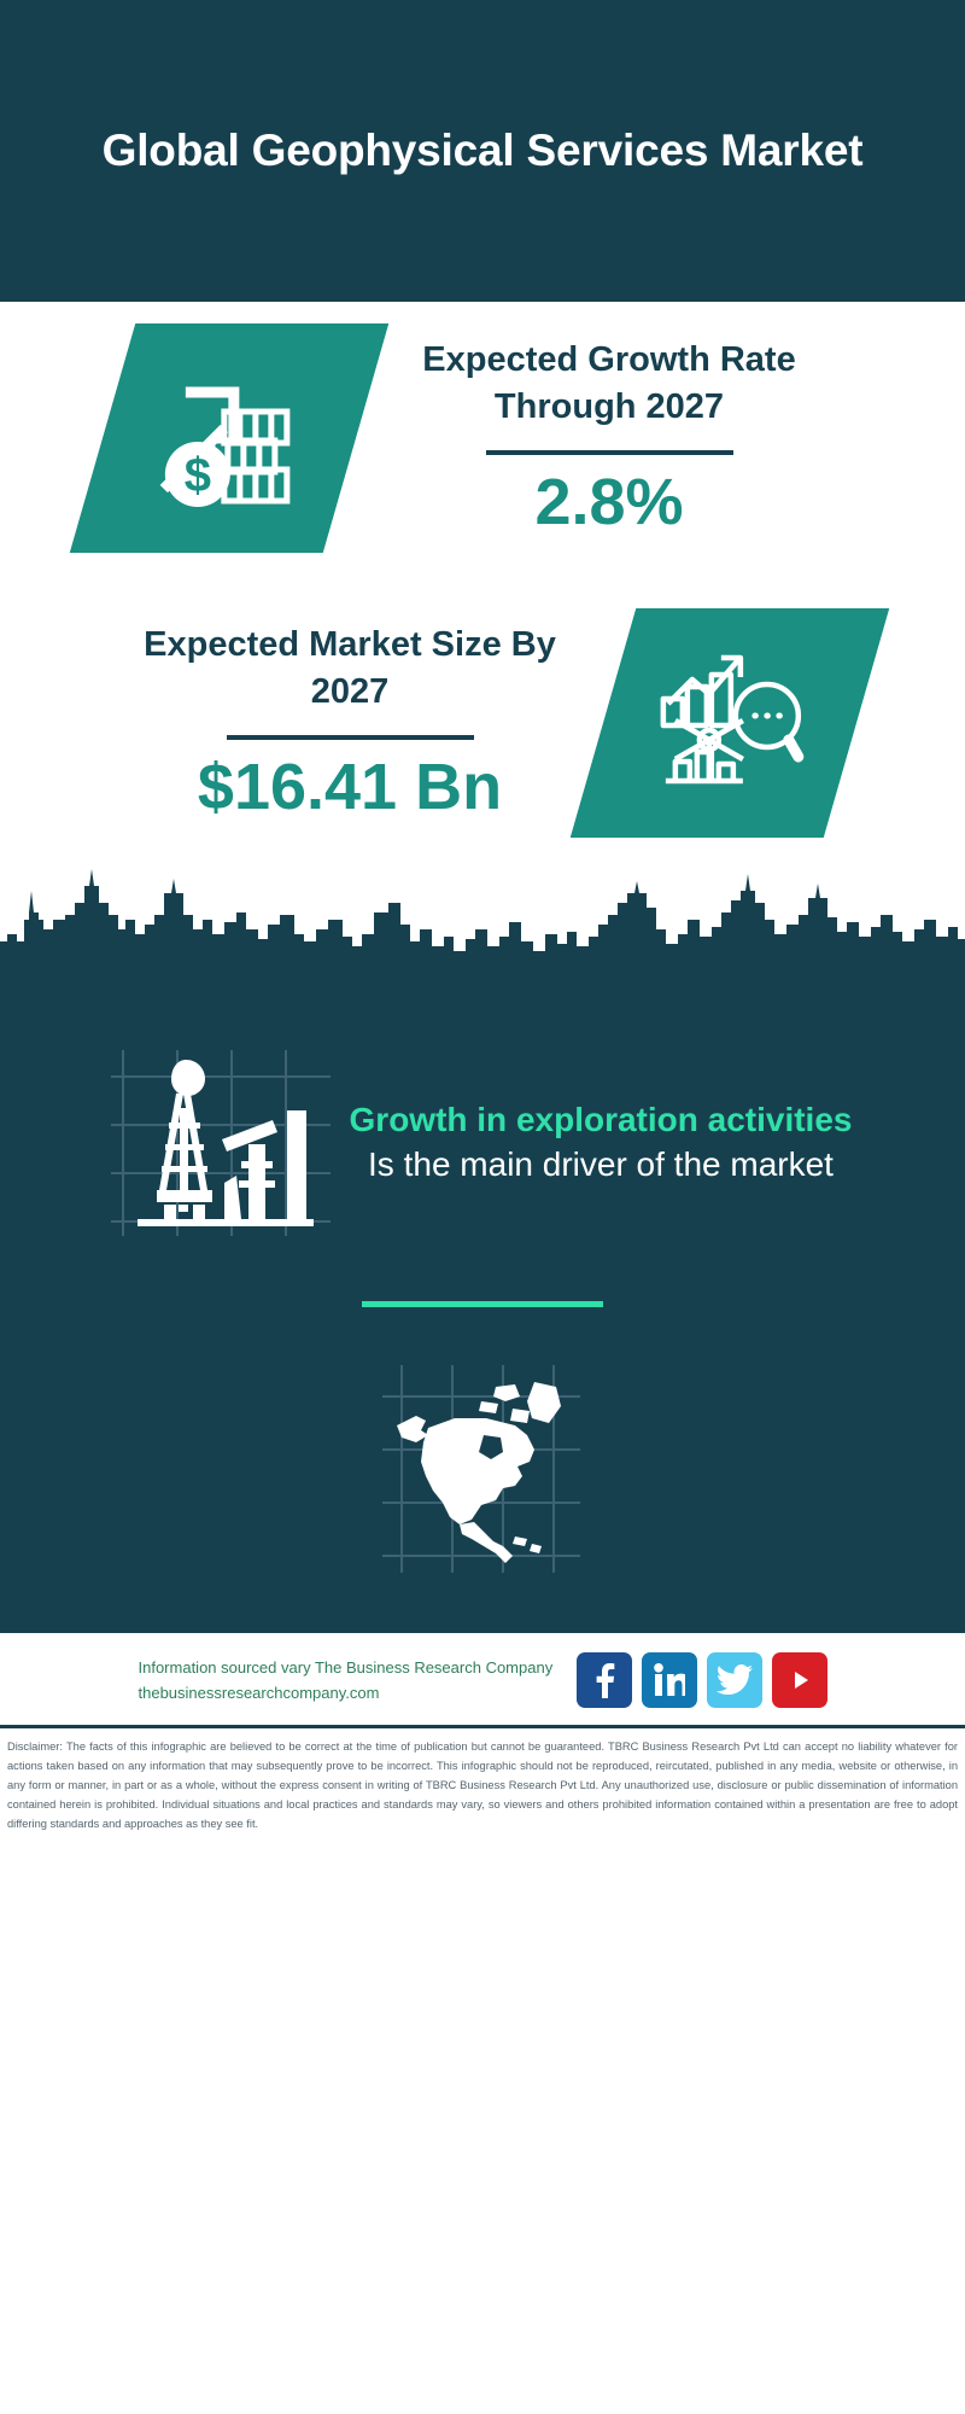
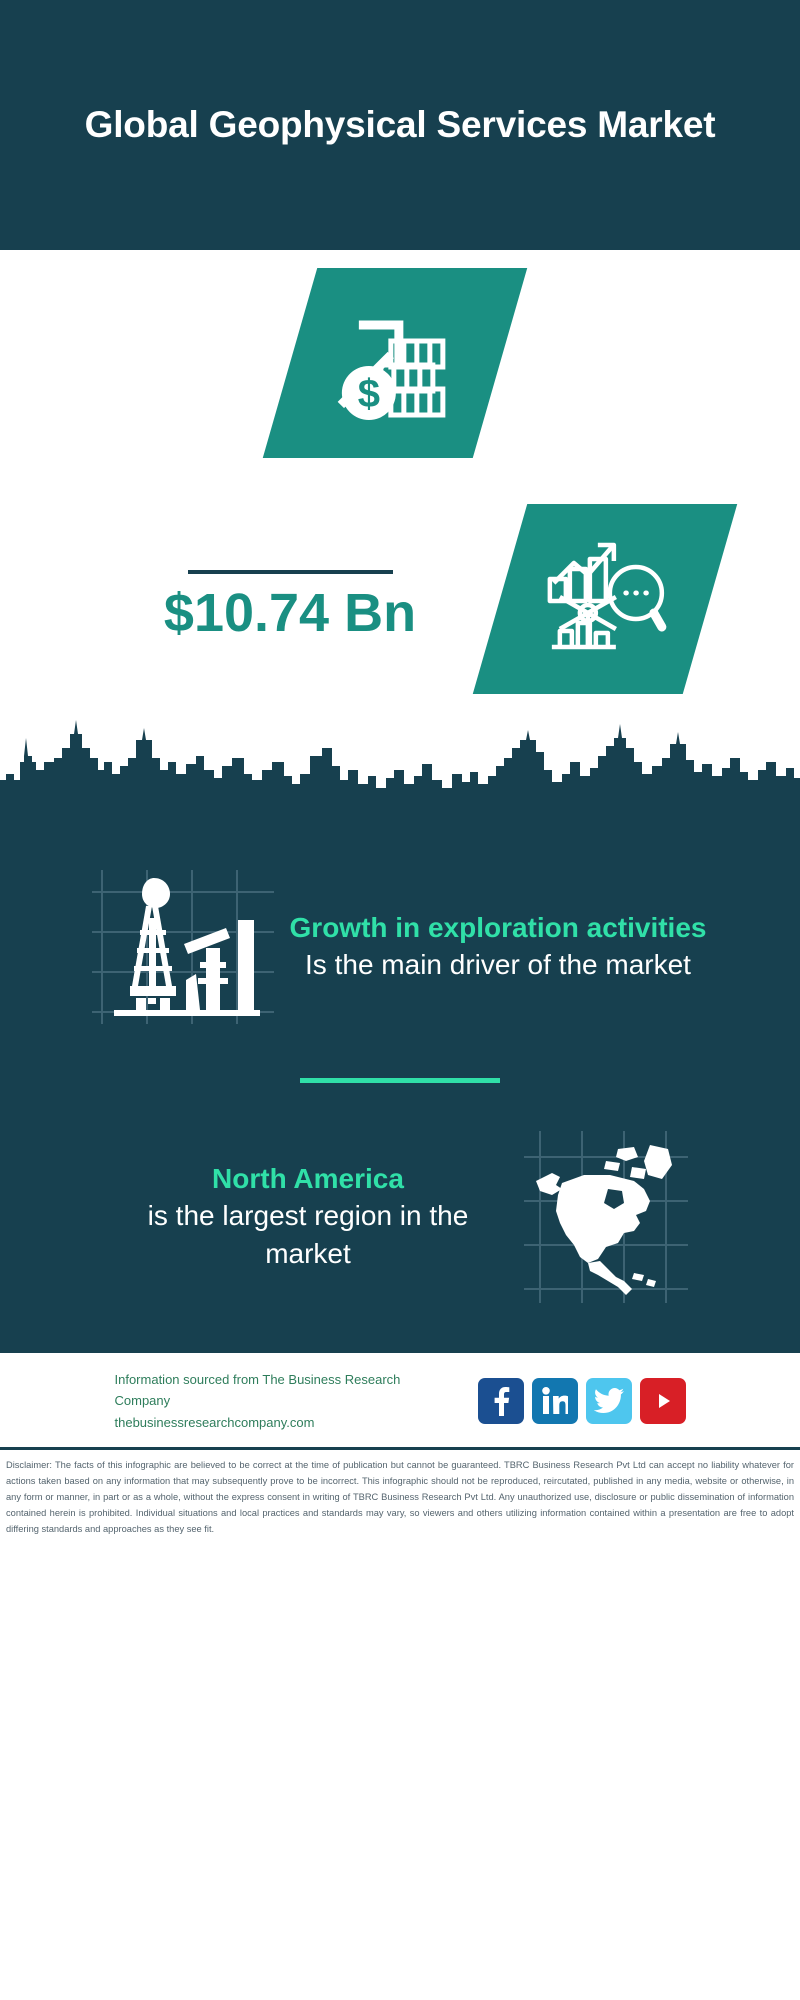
  Global Geophysical Services Market
- Expected Growth Rate Through 2027
- 2.8%
- Expected Market Size By 2027
- $16.41 Bn
+ $10.74 Bn
  Growth in exploration activities
  Is the main driver of the market
+ North America
+ is the largest region in the market
- Information sourced vary The Business Research Company
+ Information sourced from The Business Research Company
  thebusinessresearchcompany.com
- Disclaimer: The facts of this infographic are believed to be correct at the time of publication but cannot be guaranteed. TBRC Business Research Pvt Ltd can accept no liability whatever for actions taken based on any information that may subsequently prove to be incorrect. This infographic should not be reproduced, reircutated, published in any media, website or otherwise, in any form or manner, in part or as a whole, without the express consent in writing of TBRC Business Research Pvt Ltd. Any unauthorized use, disclosure or public dissemination of information contained herein is prohibited. Individual situations and local practices and standards may vary, so viewers and others prohibited information contained within a presentation are free to adopt differing standards and approaches as they see fit.
+ Disclaimer: The facts of this infographic are believed to be correct at the time of publication but cannot be guaranteed. TBRC Business Research Pvt Ltd can accept no liability whatever for actions taken based on any information that may subsequently prove to be incorrect. This infographic should not be reproduced, reircutated, published in any media, website or otherwise, in any form or manner, in part or as a whole, without the express consent in writing of TBRC Business Research Pvt Ltd. Any unauthorized use, disclosure or public dissemination of information contained herein is prohibited. Individual situations and local practices and standards may vary, so viewers and others utilizing information contained within a presentation are free to adopt differing standards and approaches as they see fit.
